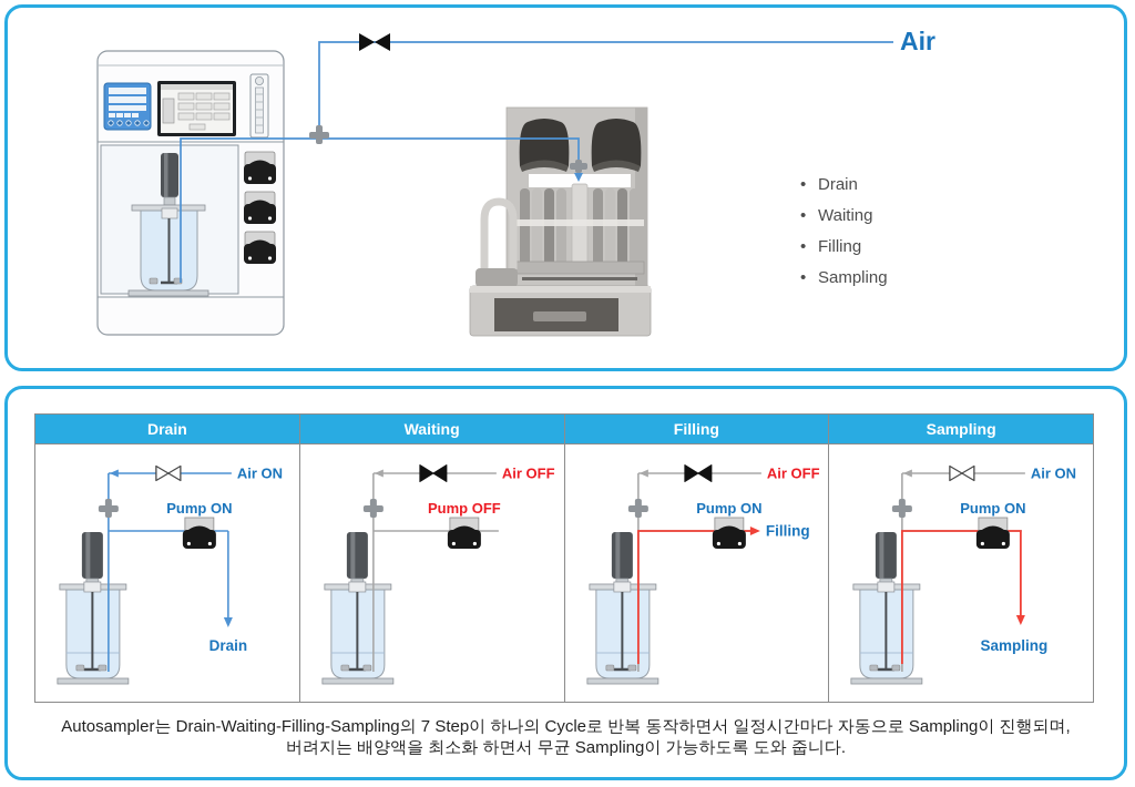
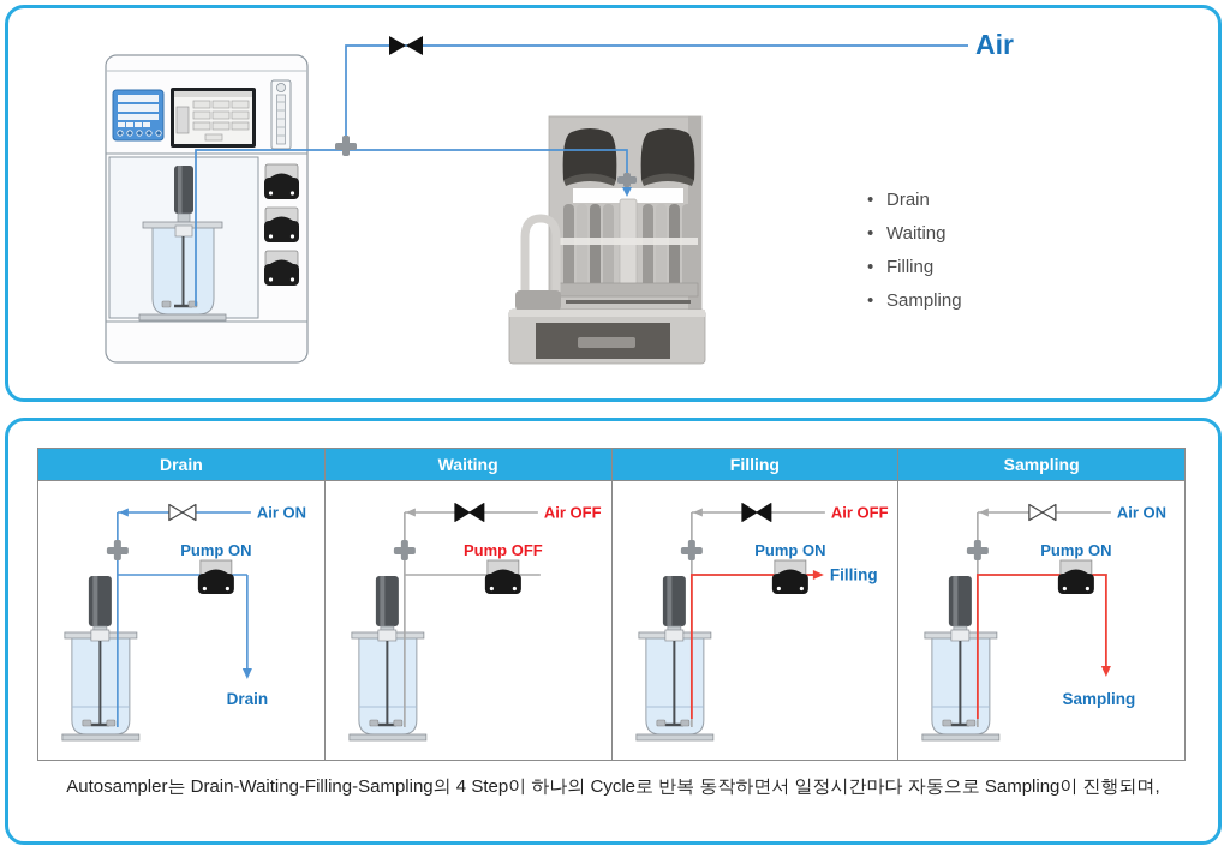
  Air
  Drain
  Waiting
  Filling
  Sampling
  Drain
  Drain
  Air ON
  Pump ON
  Waiting
  Air OFF
  Pump OFF
  Filling
  Filling
  Air OFF
  Pump ON
  Sampling
  Sampling
  Air ON
  Pump ON
- Autosampler는 Drain-Waiting-Filling-Sampling의 7 Step이 하나의 Cycle로 반복 동작하면서 일정시간마다 자동으로 Sampling이 진행되며,
+ Autosampler는 Drain-Waiting-Filling-Sampling의 4 Step이 하나의 Cycle로 반복 동작하면서 일정시간마다 자동으로 Sampling이 진행되며,
- 버려지는 배양액을 최소화 하면서 무균 Sampling이 가능하도록 도와 줍니다.
